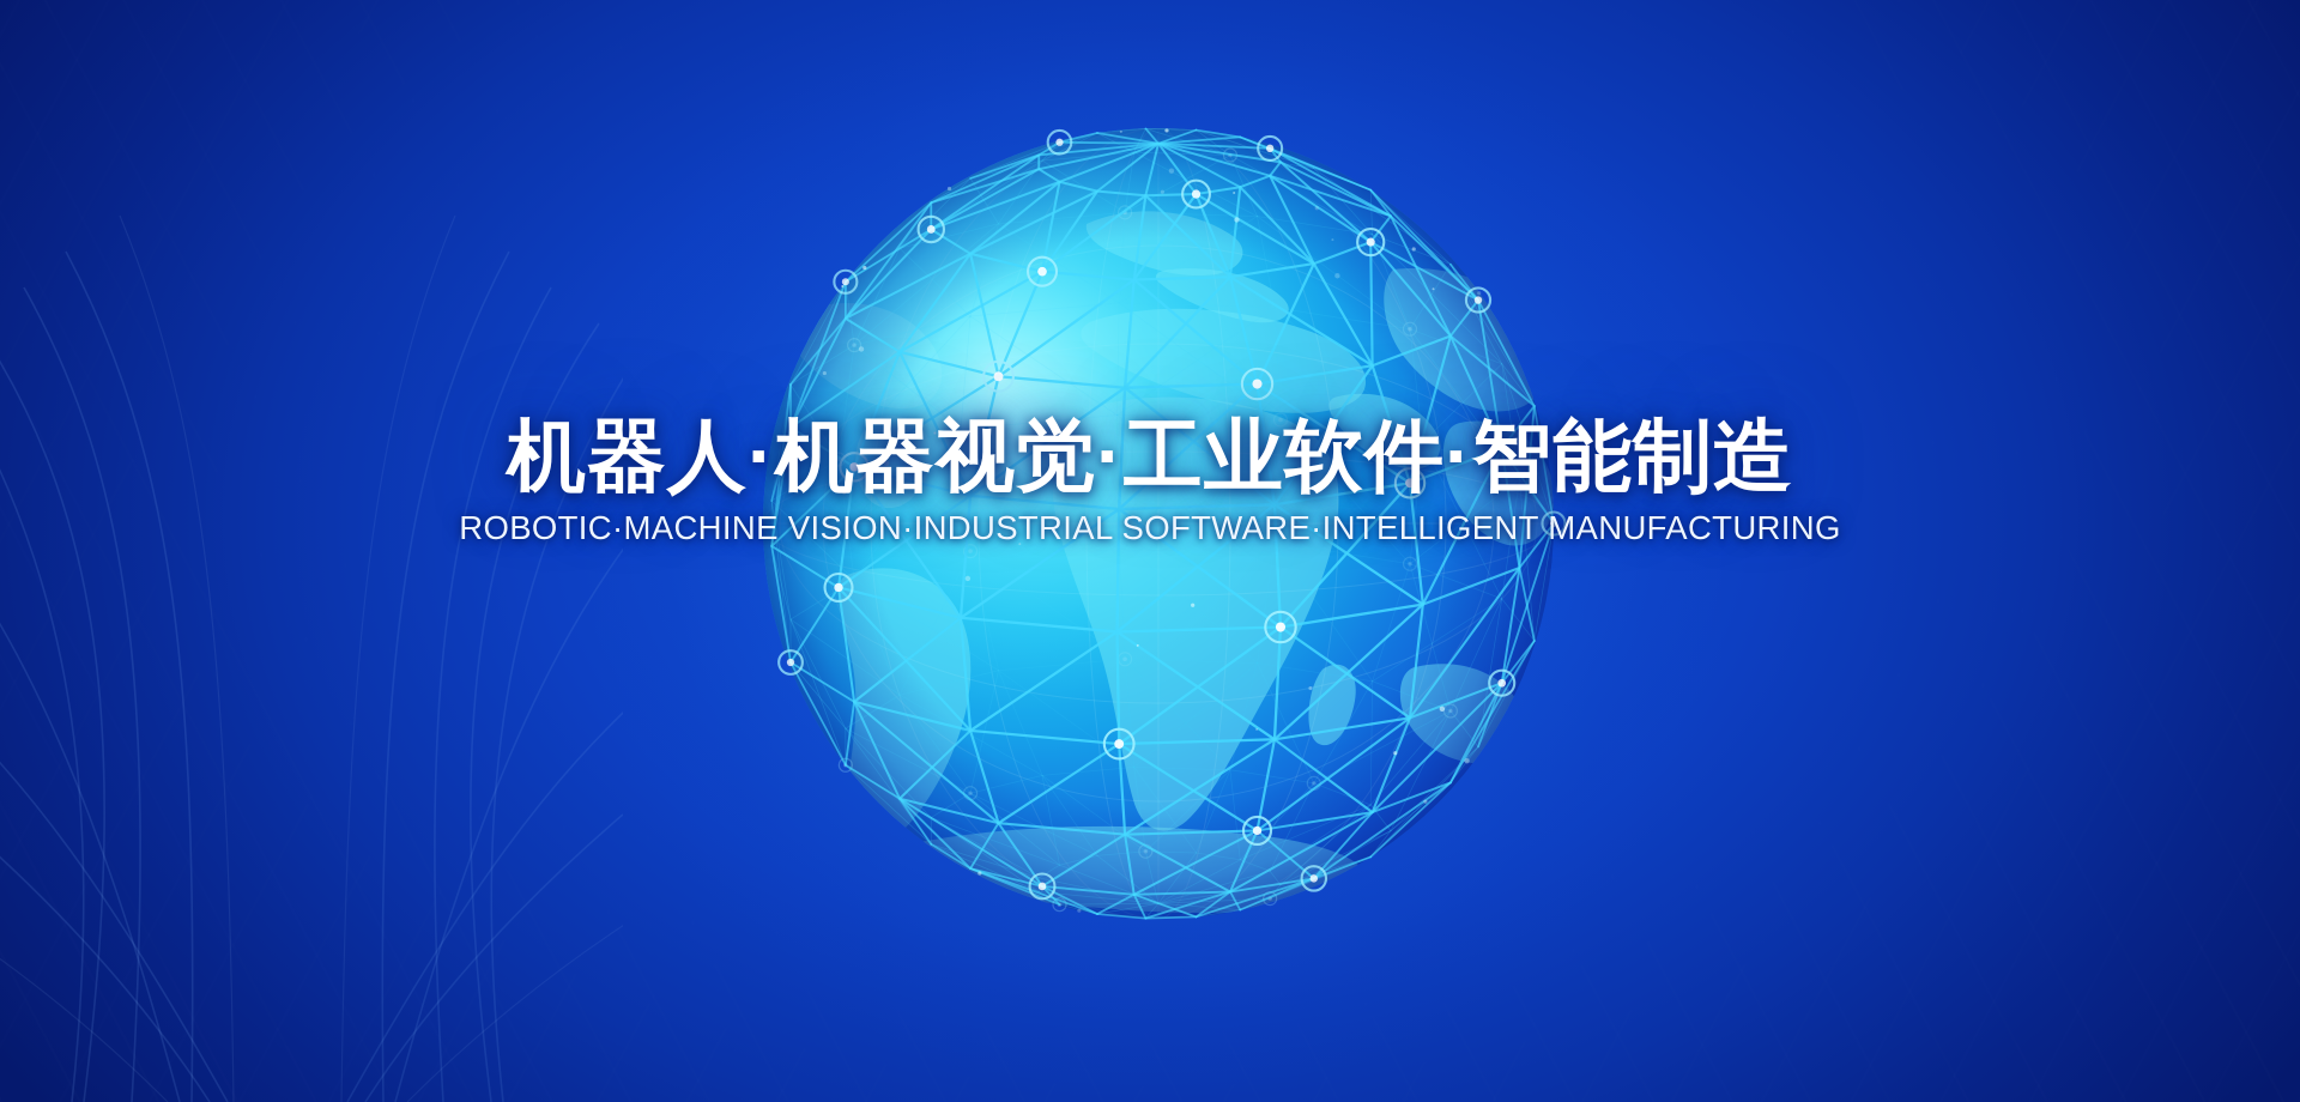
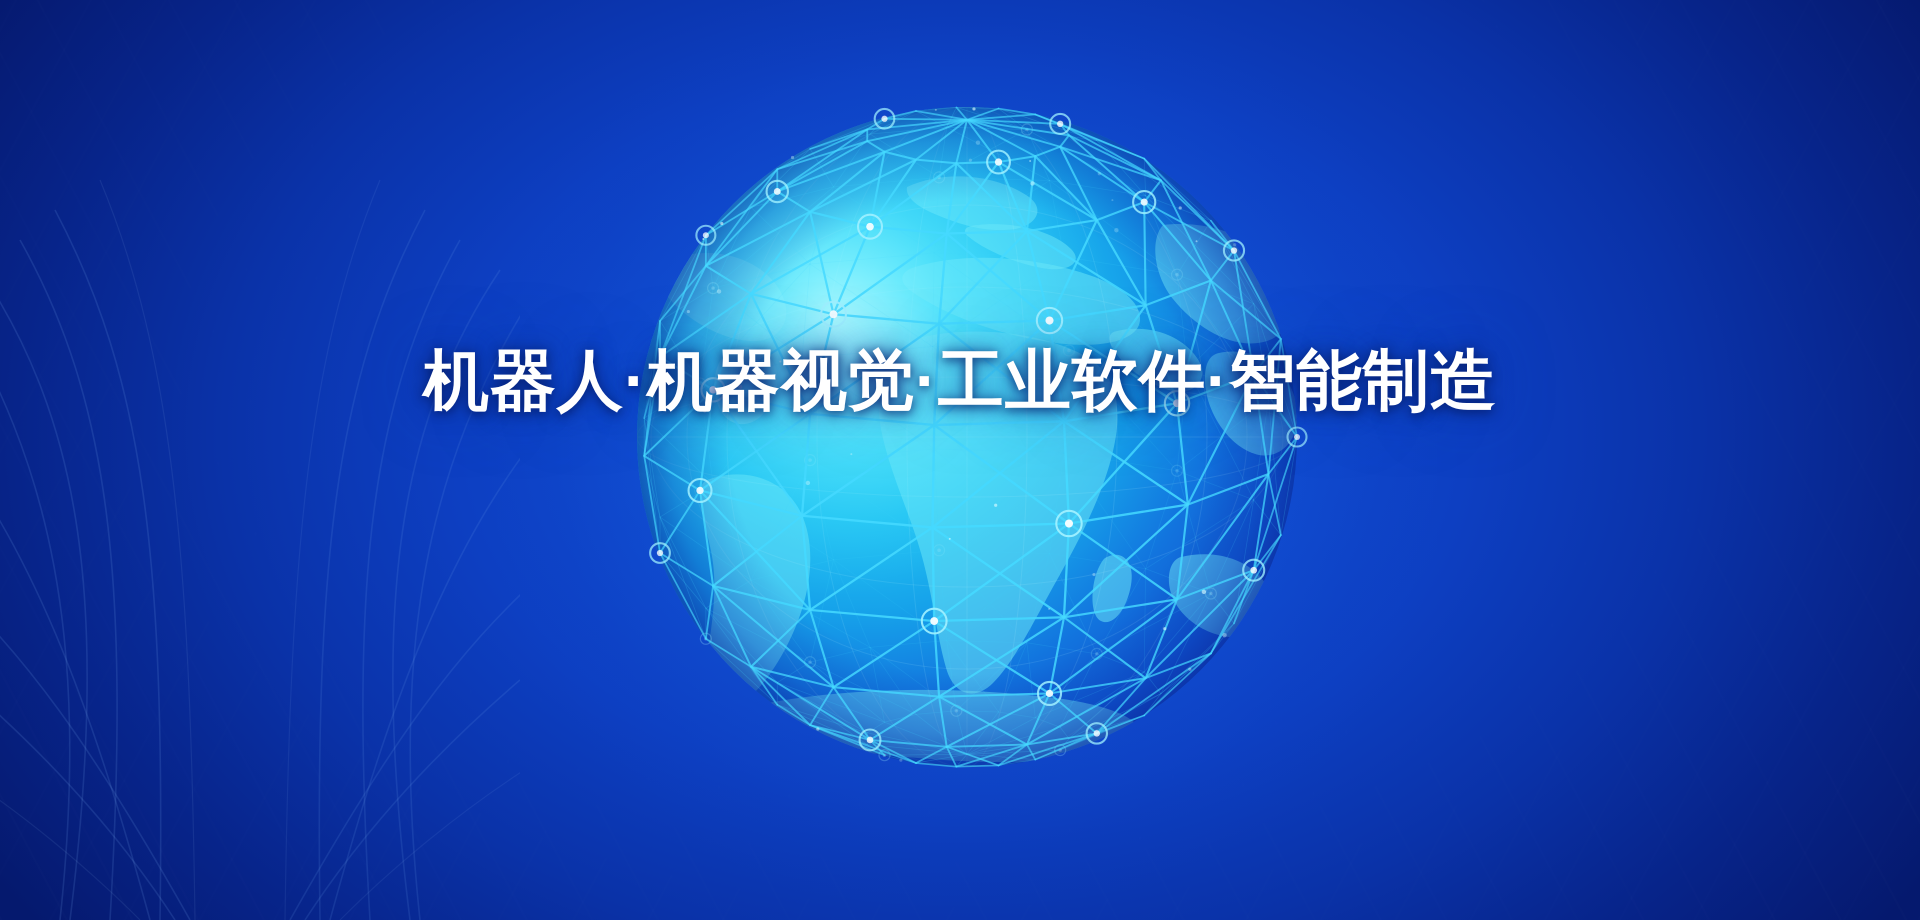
  机器人·机器视觉·工业软件·智能制造
- ROBOTIC·MACHINE VISION·INDUSTRIAL SOFTWARE·INTELLIGENT MANUFACTURING
